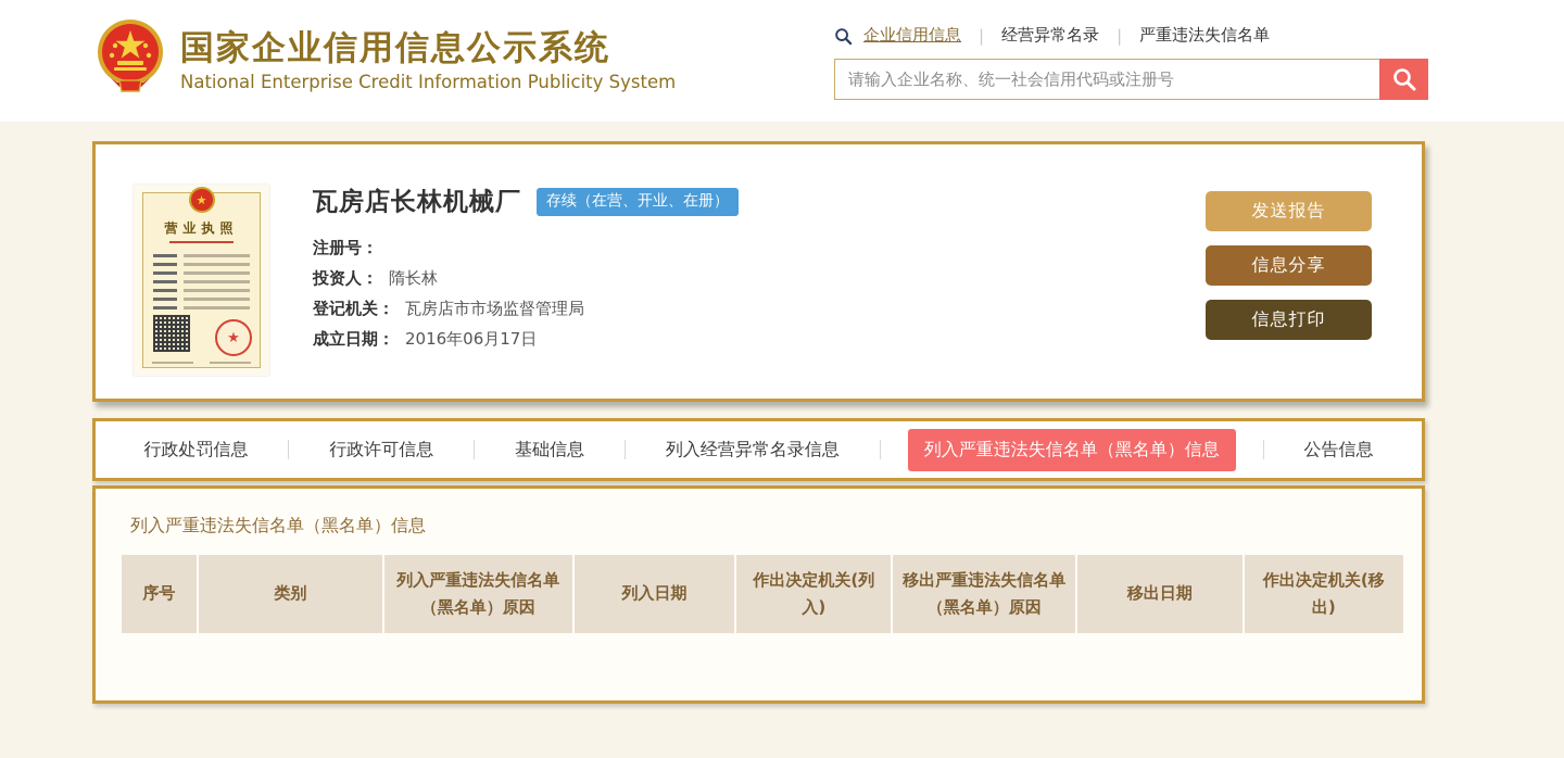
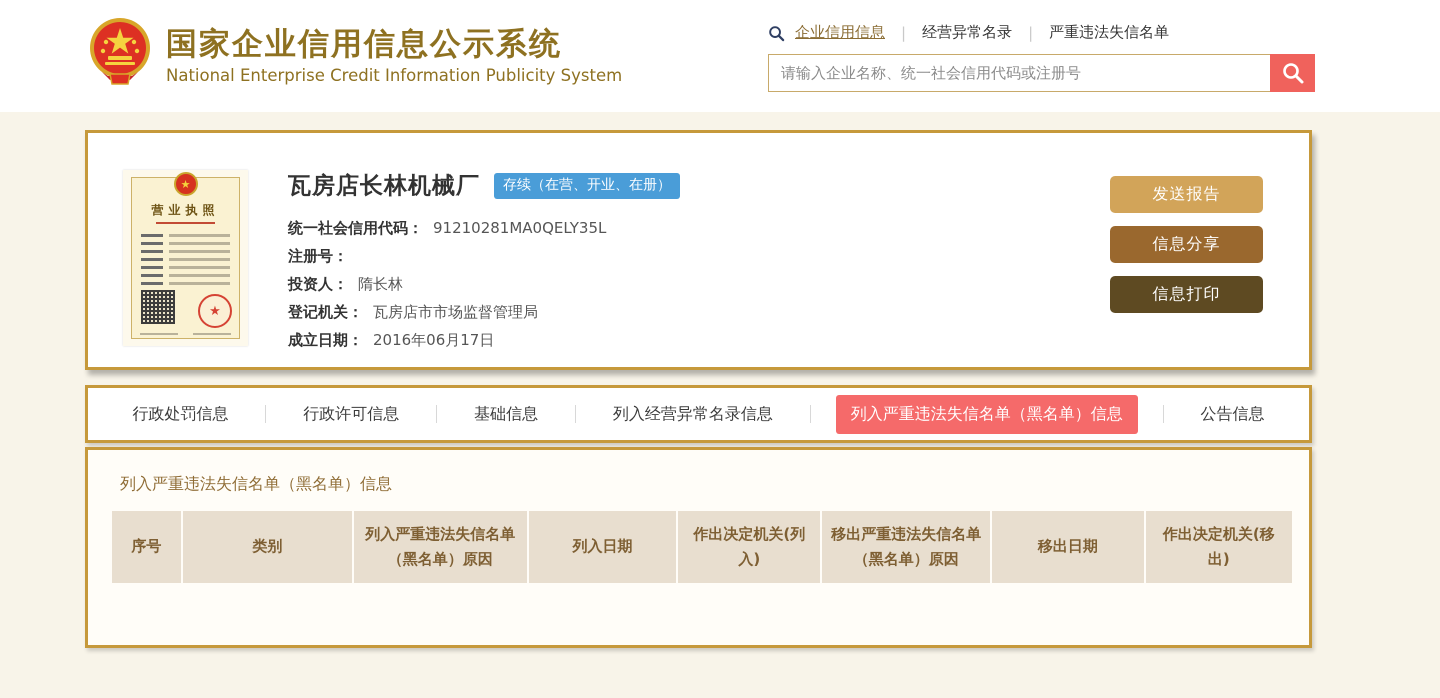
  国家企业信用信息公示系统
  National Enterprise Credit Information Publicity System
  企业信用信息
  |
  经营异常名录
  |
  严重违法失信名单
  请输入企业名称、统一社会信用代码或注册号
  ★
  营业执照
  ★
  瓦房店长林机械厂
  存续（在营、开业、在册）
+ 统一社会信用代码：
+ 91210281MA0QELY35L
  注册号：
  投资人：
  隋长林
  登记机关：
  瓦房店市市场监督管理局
  成立日期：
  2016年06月17日
  发送报告
  信息分享
  信息打印
  行政处罚信息
  行政许可信息
  基础信息
  列入经营异常名录信息
  列入严重违法失信名单（黑名单）信息
  公告信息
  列入严重违法失信名单（黑名单）信息
  序号	类别	列入严重违法失信名单（黑名单）原因	列入日期	作出决定机关(列入)	移出严重违法失信名单（黑名单）原因	移出日期	作出决定机关(移出)
